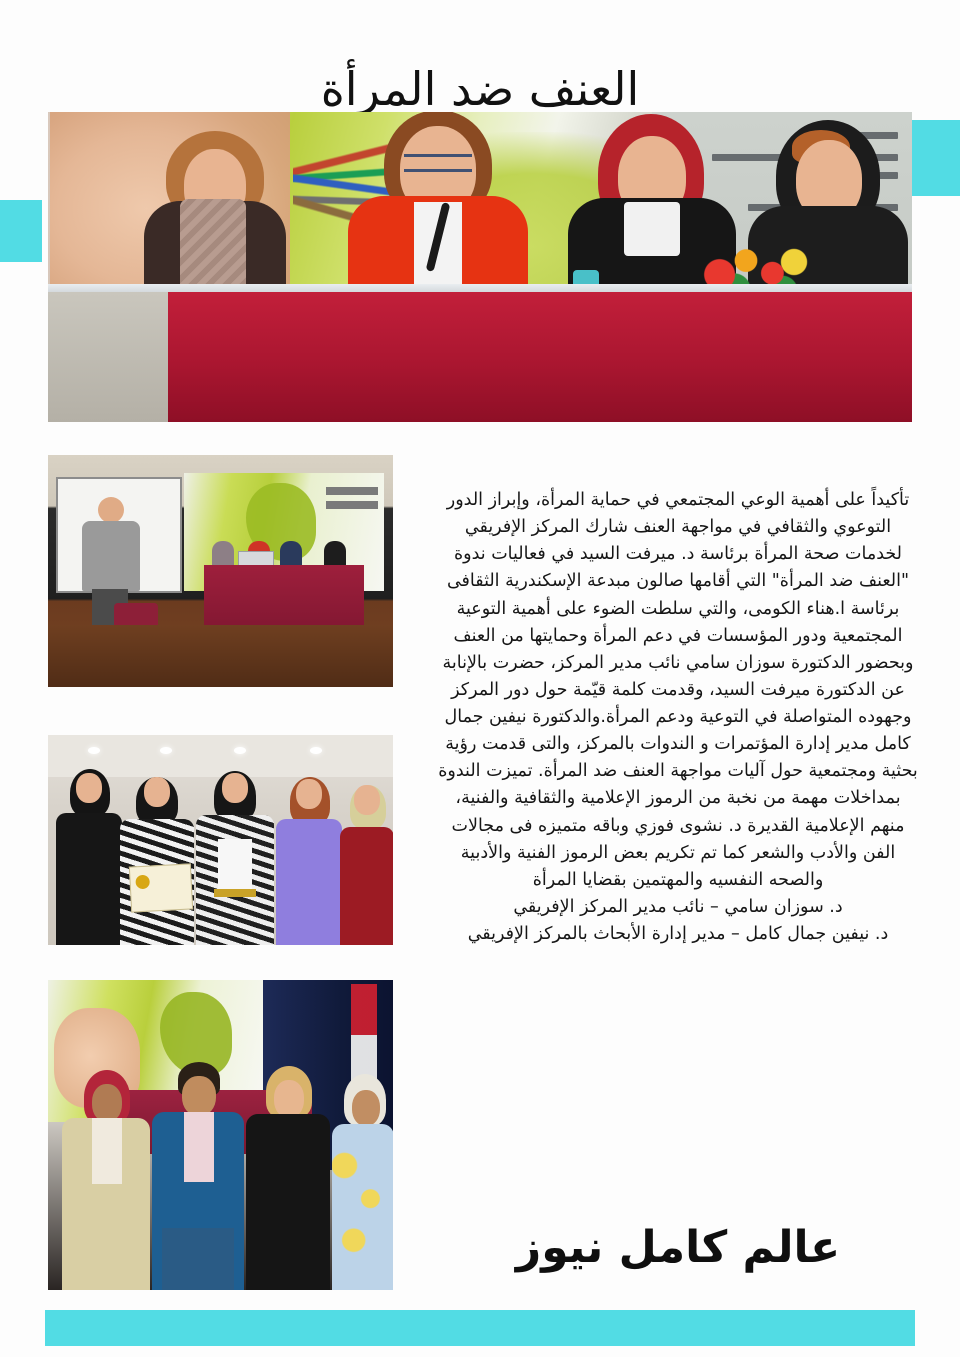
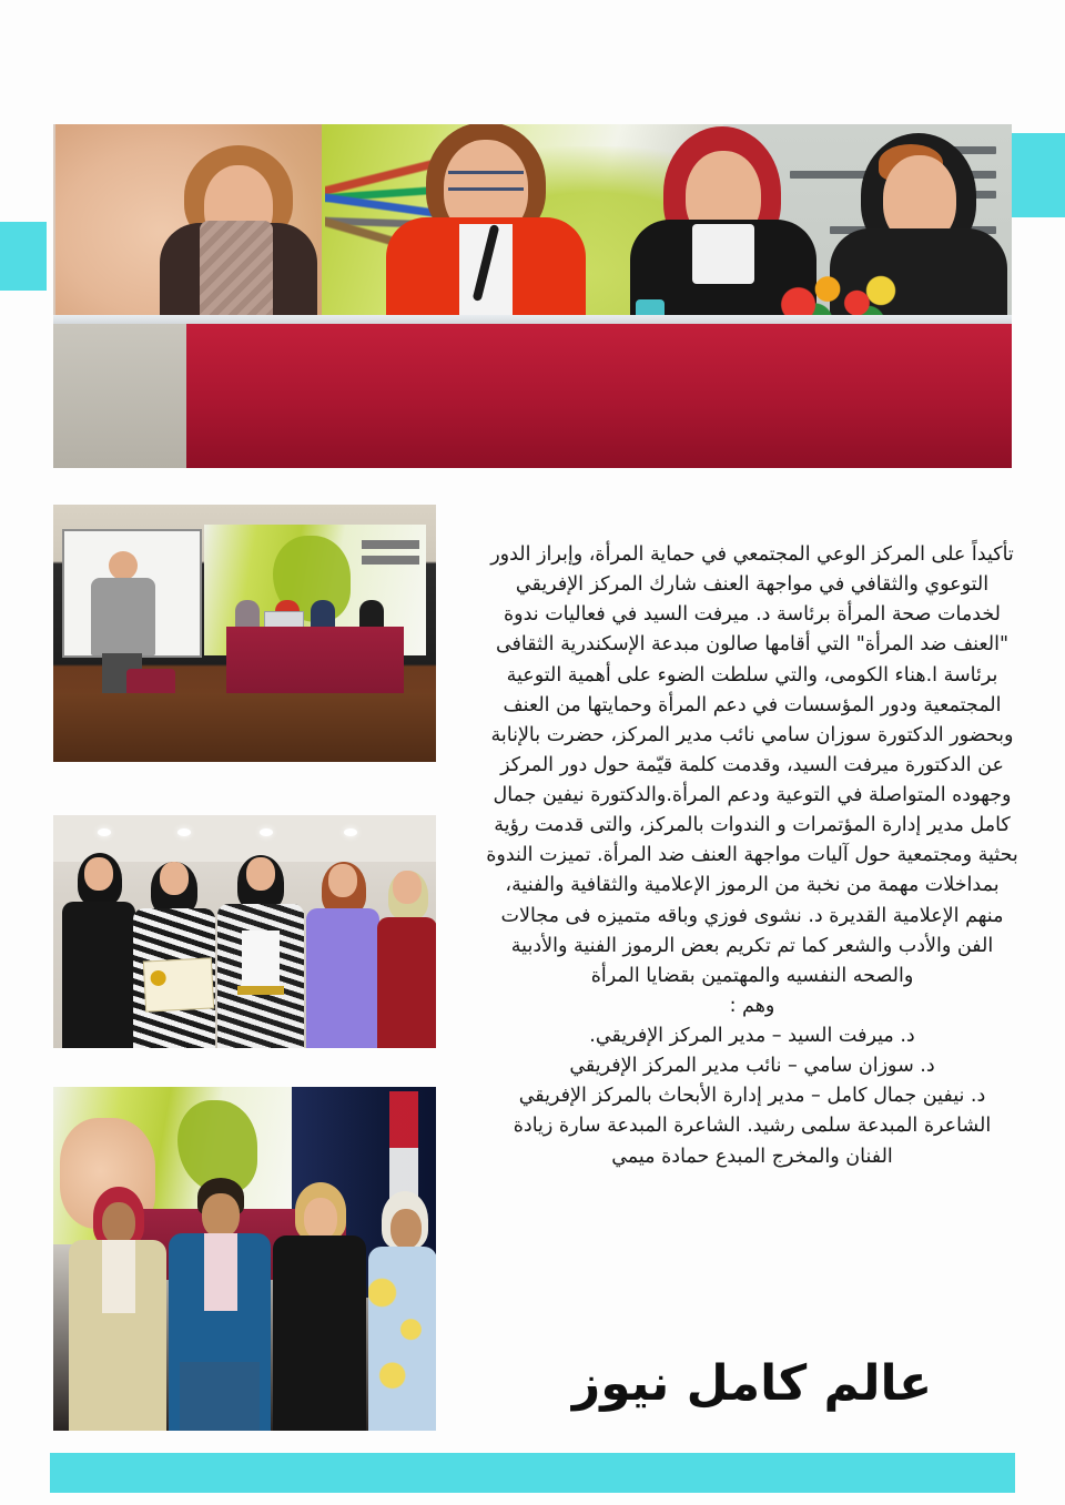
- العنف ضد المرأة
- تأكيداً على أهمية الوعي المجتمعي في حماية المرأة، وإبراز الدور التوعوي والثقافي في مواجهة العنف شارك المركز الإفريقي لخدمات صحة المرأة برئاسة د. ميرفت السيد في فعاليات ندوة "العنف ضد المرأة" التي أقامها صالون مبدعة الإسكندرية الثقافى برئاسة ا.هناء الكومى، والتي سلطت الضوء على أهمية التوعية المجتمعية ودور المؤسسات في دعم المرأة وحمايتها من العنف وبحضور الدكتورة سوزان سامي نائب مدير المركز، حضرت بالإنابة عن الدكتورة ميرفت السيد، وقدمت كلمة قيّمة حول دور المركز وجهوده المتواصلة في التوعية ودعم المرأة.والدكتورة نيفين جمال كامل مدير إدارة المؤتمرات و الندوات بالمركز، والتى قدمت رؤية بحثية ومجتمعية حول آليات مواجهة العنف ضد المرأة. تميزت الندوة بمداخلات مهمة من نخبة من الرموز الإعلامية والثقافية والفنية، منهم الإعلامية القديرة د. نشوى فوزي وباقه متميزه فى مجالات الفن والأدب والشعر كما تم تكريم بعض الرموز الفنية والأدبية والصحه النفسيه والمهتمين بقضايا المرأة
+ تأكيداً على المركز الوعي المجتمعي في حماية المرأة، وإبراز الدور التوعوي والثقافي في مواجهة العنف شارك المركز الإفريقي لخدمات صحة المرأة برئاسة د. ميرفت السيد في فعاليات ندوة "العنف ضد المرأة" التي أقامها صالون مبدعة الإسكندرية الثقافى برئاسة ا.هناء الكومى، والتي سلطت الضوء على أهمية التوعية المجتمعية ودور المؤسسات في دعم المرأة وحمايتها من العنف وبحضور الدكتورة سوزان سامي نائب مدير المركز، حضرت بالإنابة عن الدكتورة ميرفت السيد، وقدمت كلمة قيّمة حول دور المركز وجهوده المتواصلة في التوعية ودعم المرأة.والدكتورة نيفين جمال كامل مدير إدارة المؤتمرات و الندوات بالمركز، والتى قدمت رؤية بحثية ومجتمعية حول آليات مواجهة العنف ضد المرأة. تميزت الندوة بمداخلات مهمة من نخبة من الرموز الإعلامية والثقافية والفنية، منهم الإعلامية القديرة د. نشوى فوزي وباقه متميزه فى مجالات الفن والأدب والشعر كما تم تكريم بعض الرموز الفنية والأدبية والصحه النفسيه والمهتمين بقضايا المرأة
+ وهم :
+ د. ميرفت السيد – مدير المركز الإفريقي.
  د. سوزان سامي – نائب مدير المركز الإفريقي
  د. نيفين جمال كامل – مدير إدارة الأبحاث بالمركز الإفريقي
+ الشاعرة المبدعة سلمى رشيد. الشاعرة المبدعة سارة زيادة
+ الفنان والمخرج المبدع حمادة ميمي
  عالم كامل نيوز
